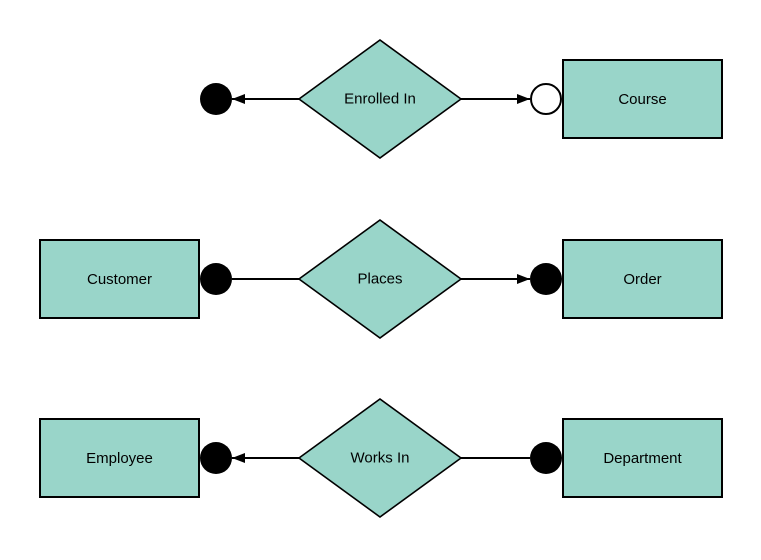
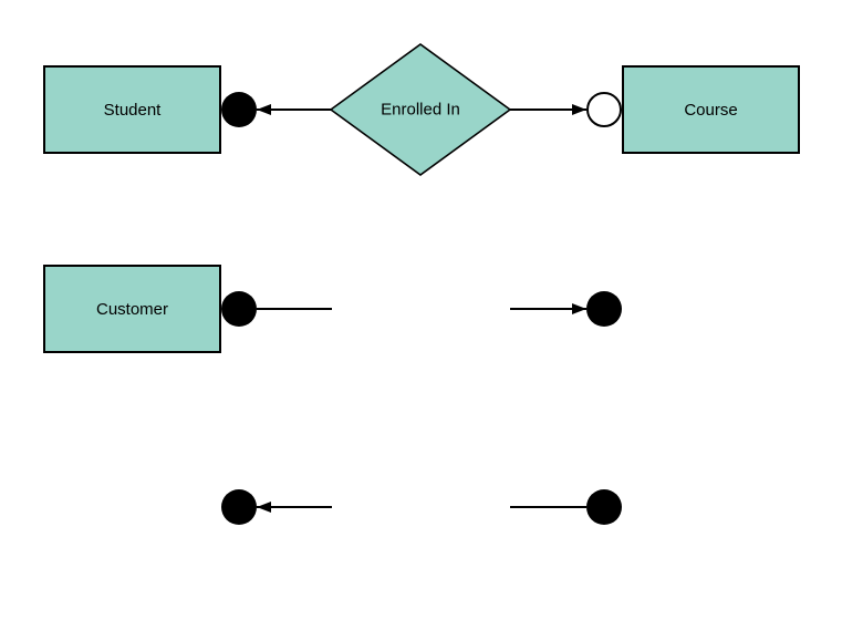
+ Student
  Enrolled In
  Course
  Customer
- Places
- Order
- Employee
- Works In
- Department
